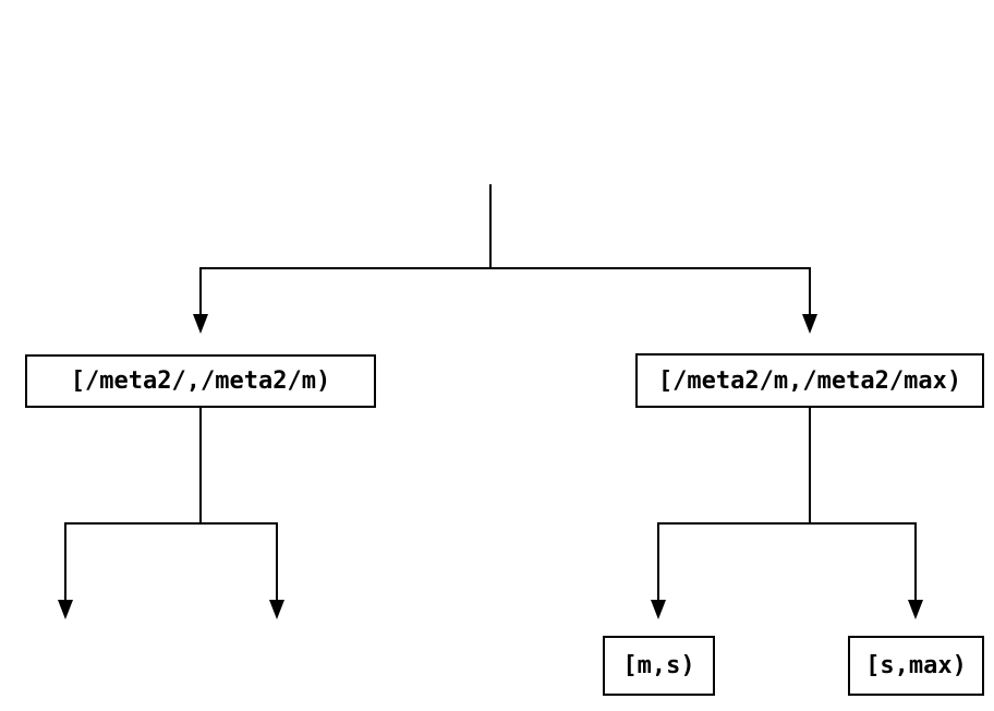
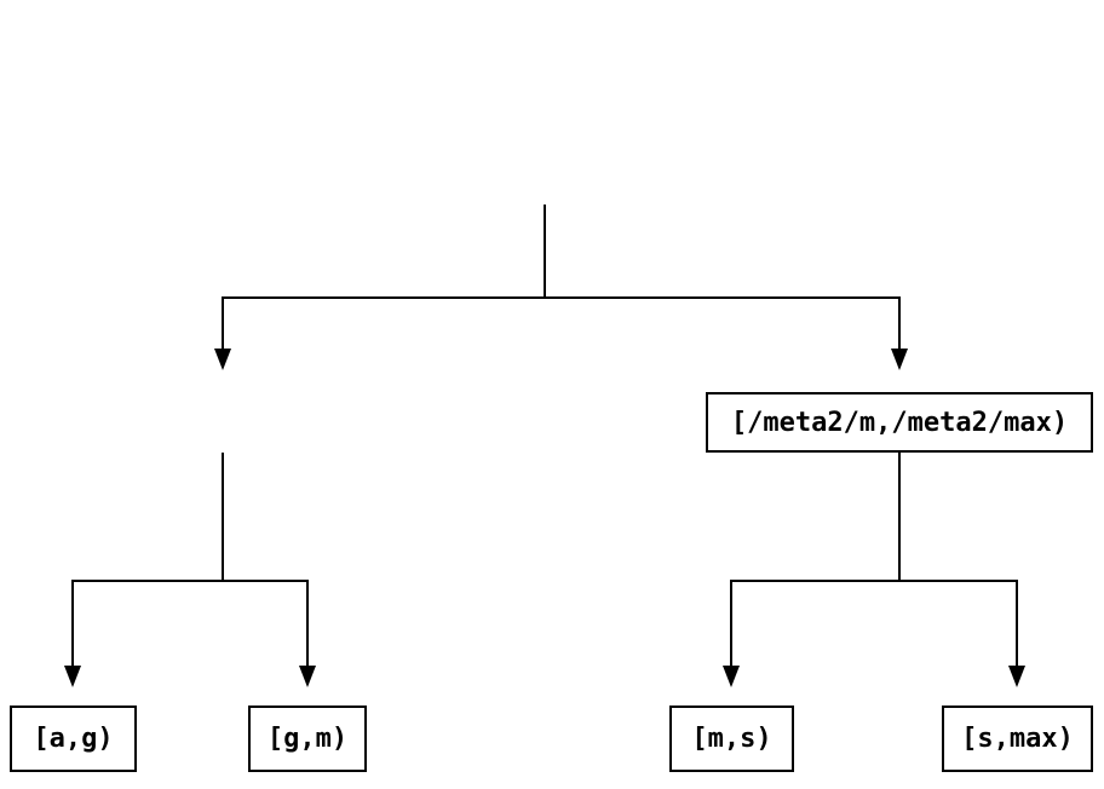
- [/meta2/,/meta2/m)
  [/meta2/m,/meta2/max)
+ [a,g)
+ [g,m)
  [m,s)
  [s,max)
